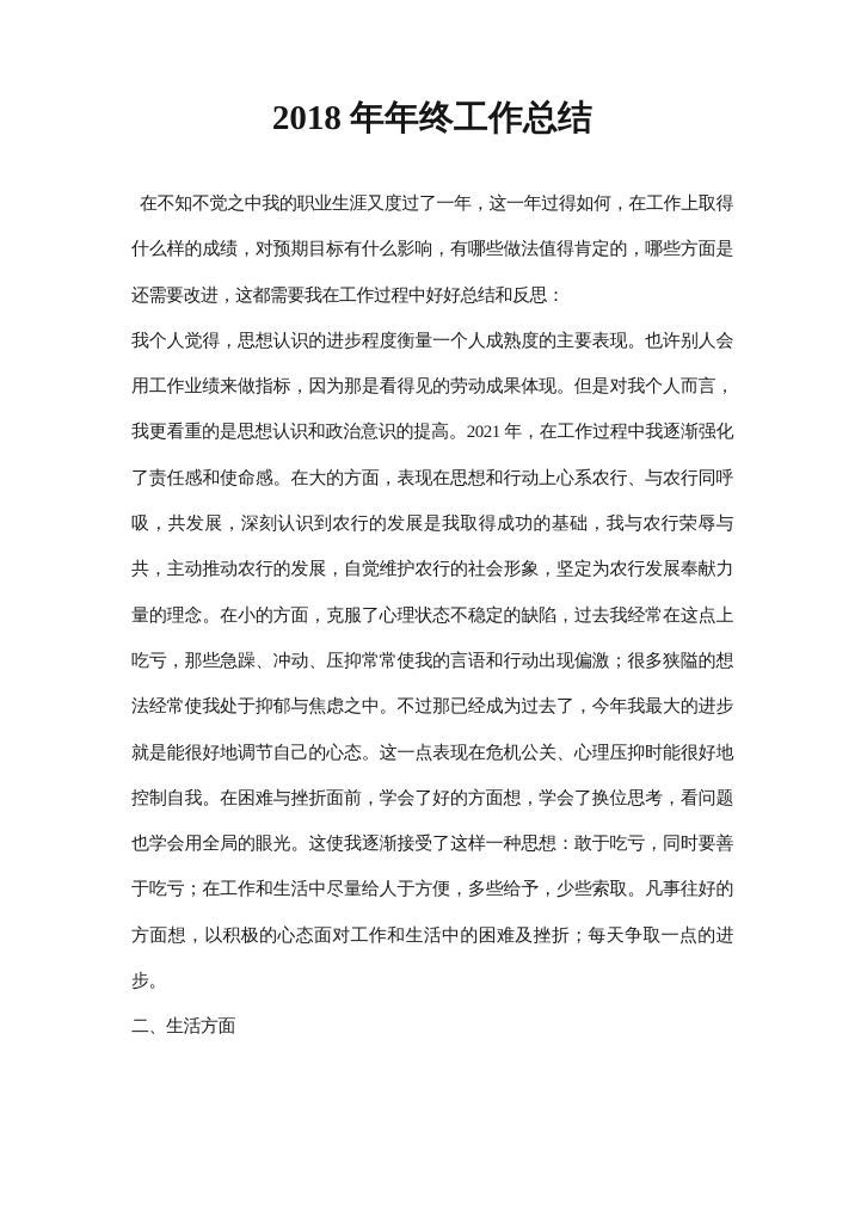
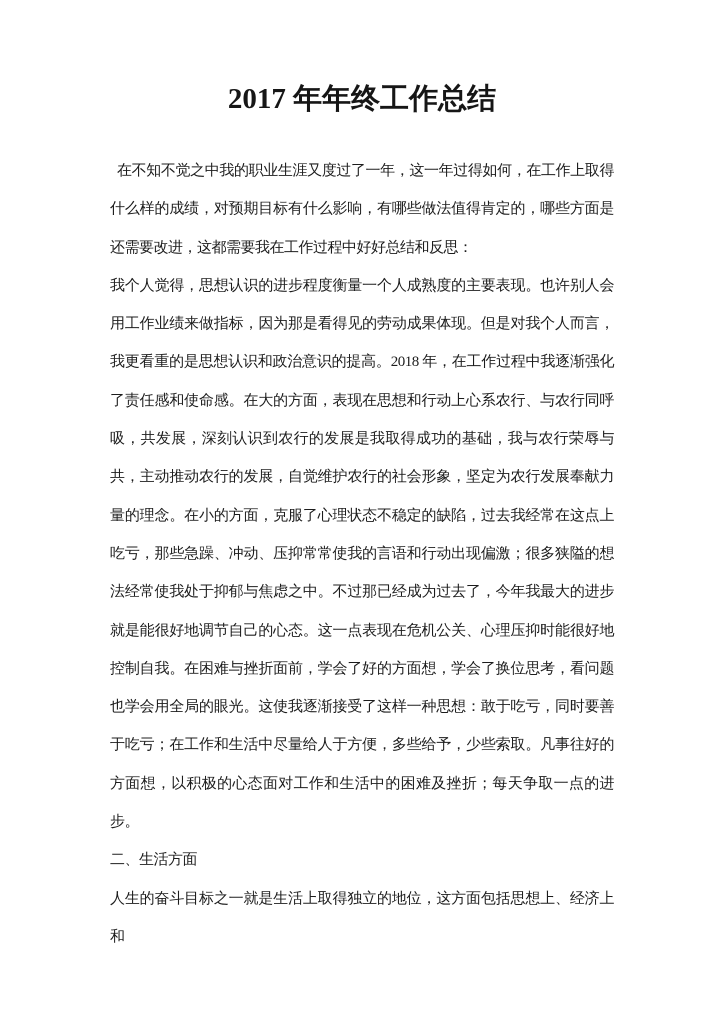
- 2018 年年终工作总结
+ 2017 年年终工作总结
  在不知不觉之中我的职业生涯又度过了一年，这一年过得如何，在工作上取得什么样的成绩，对预期目标有什么影响，有哪些做法值得肯定的，哪些方面是还需要改进，这都需要我在工作过程中好好总结和反思：
- 我个人觉得，思想认识的进步程度衡量一个人成熟度的主要表现。也许别人会用工作业绩来做指标，因为那是看得见的劳动成果体现。但是对我个人而言，我更看重的是思想认识和政治意识的提高。2021 年，在工作过程中我逐渐强化了责任感和使命感。在大的方面，表现在思想和行动上心系农行、与农行同呼吸，共发展，深刻认识到农行的发展是我取得成功的基础，我与农行荣辱与共，主动推动农行的发展，自觉维护农行的社会形象，坚定为农行发展奉献力量的理念。在小的方面，克服了心理状态不稳定的缺陷，过去我经常在这点上吃亏，那些急躁、冲动、压抑常常使我的言语和行动出现偏激；很多狭隘的想法经常使我处于抑郁与焦虑之中。不过那已经成为过去了，今年我最大的进步就是能很好地调节自己的心态。这一点表现在危机公关、心理压抑时能很好地控制自我。在困难与挫折面前，学会了好的方面想，学会了换位思考，看问题也学会用全局的眼光。这使我逐渐接受了这样一种思想：敢于吃亏，同时要善于吃亏；在工作和生活中尽量给人于方便，多些给予，少些索取。凡事往好的方面想，以积极的心态面对工作和生活中的困难及挫折；每天争取一点的进步。
+ 我个人觉得，思想认识的进步程度衡量一个人成熟度的主要表现。也许别人会用工作业绩来做指标，因为那是看得见的劳动成果体现。但是对我个人而言，我更看重的是思想认识和政治意识的提高。2018 年，在工作过程中我逐渐强化了责任感和使命感。在大的方面，表现在思想和行动上心系农行、与农行同呼吸，共发展，深刻认识到农行的发展是我取得成功的基础，我与农行荣辱与共，主动推动农行的发展，自觉维护农行的社会形象，坚定为农行发展奉献力量的理念。在小的方面，克服了心理状态不稳定的缺陷，过去我经常在这点上吃亏，那些急躁、冲动、压抑常常使我的言语和行动出现偏激；很多狭隘的想法经常使我处于抑郁与焦虑之中。不过那已经成为过去了，今年我最大的进步就是能很好地调节自己的心态。这一点表现在危机公关、心理压抑时能很好地控制自我。在困难与挫折面前，学会了好的方面想，学会了换位思考，看问题也学会用全局的眼光。这使我逐渐接受了这样一种思想：敢于吃亏，同时要善于吃亏；在工作和生活中尽量给人于方便，多些给予，少些索取。凡事往好的方面想，以积极的心态面对工作和生活中的困难及挫折；每天争取一点的进步。
  二、生活方面
+ 人生的奋斗目标之一就是生活上取得独立的地位，这方面包括思想上、经济上和
